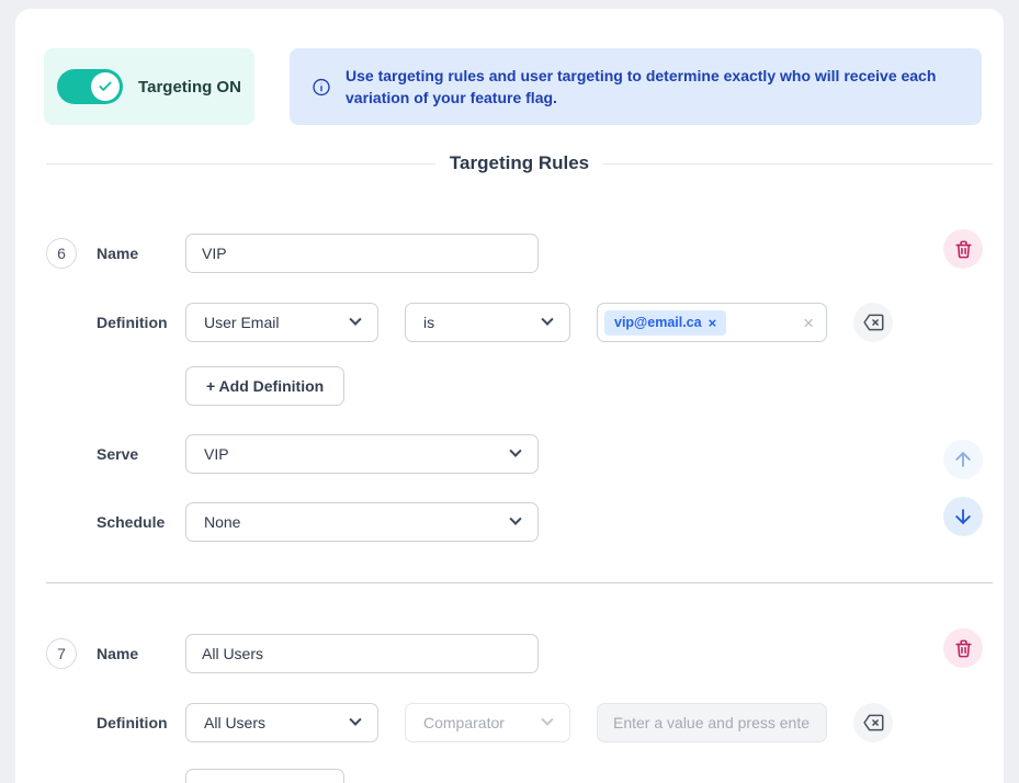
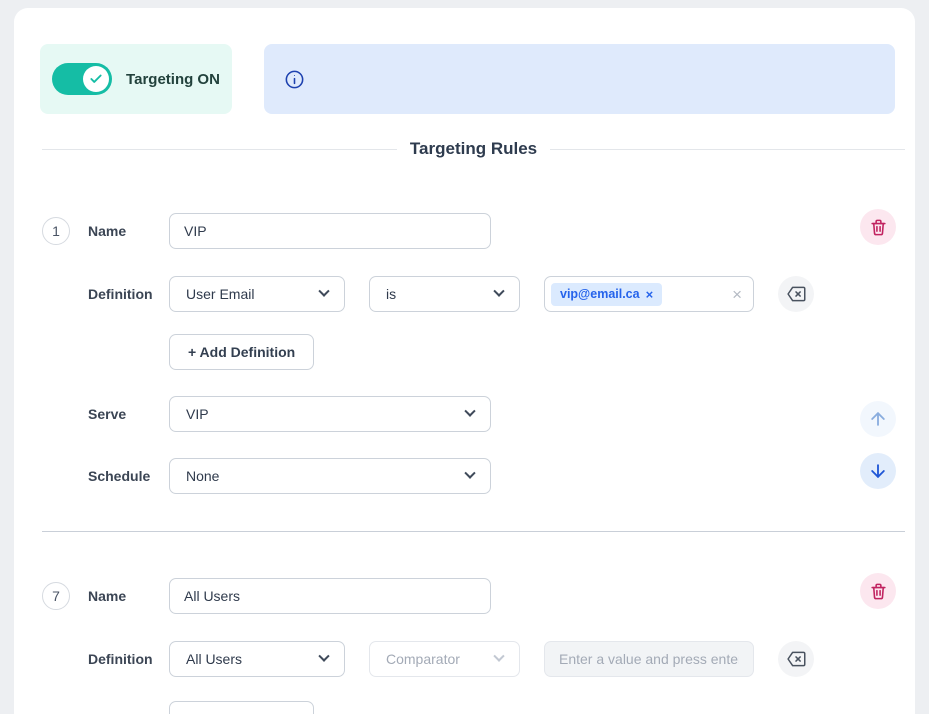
  Targeting ON
- Use targeting rules and user targeting to determine exactly who will receive each variation of your feature flag.
  Targeting Rules
- 6
+ 1
  Name
  VIP
  Definition
  User Email
  is
  vip@email.ca
  ×
  ×
  + Add Definition
  Serve
  VIP
  Schedule
  None
  7
  Name
  All Users
  Definition
  All Users
  Comparator
  Enter a value and press ente
